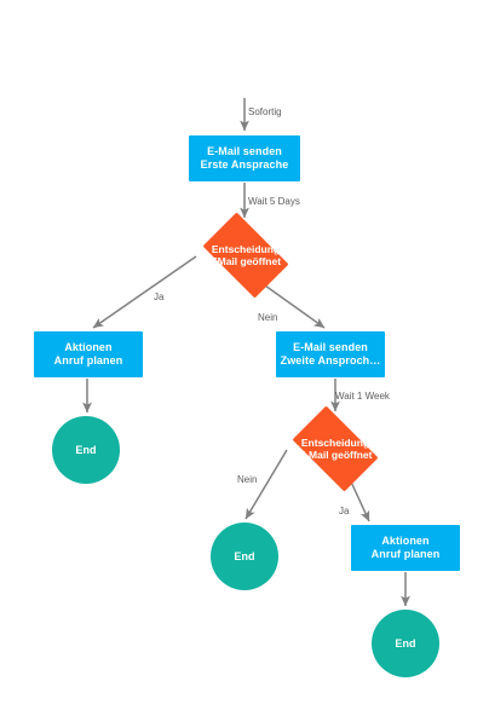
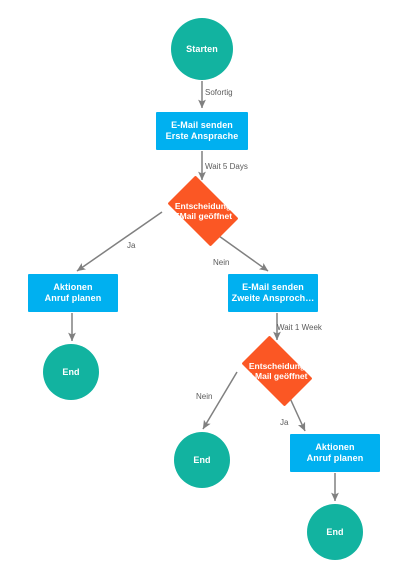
+ Starten
  E-Mail senden
  Erste Ansprache
  Entscheidung
  EMail geöffnet
  Aktionen
  Anruf planen
  E-Mail senden
  Zweite Ansproch…
  End
  Entscheidung
  E-Mail geöffnet
  End
  Aktionen
  Anruf planen
  End
  Sofortig
  Wait 5 Days
  Ja
  Nein
  Wait 1 Week
  Nein
  Ja
